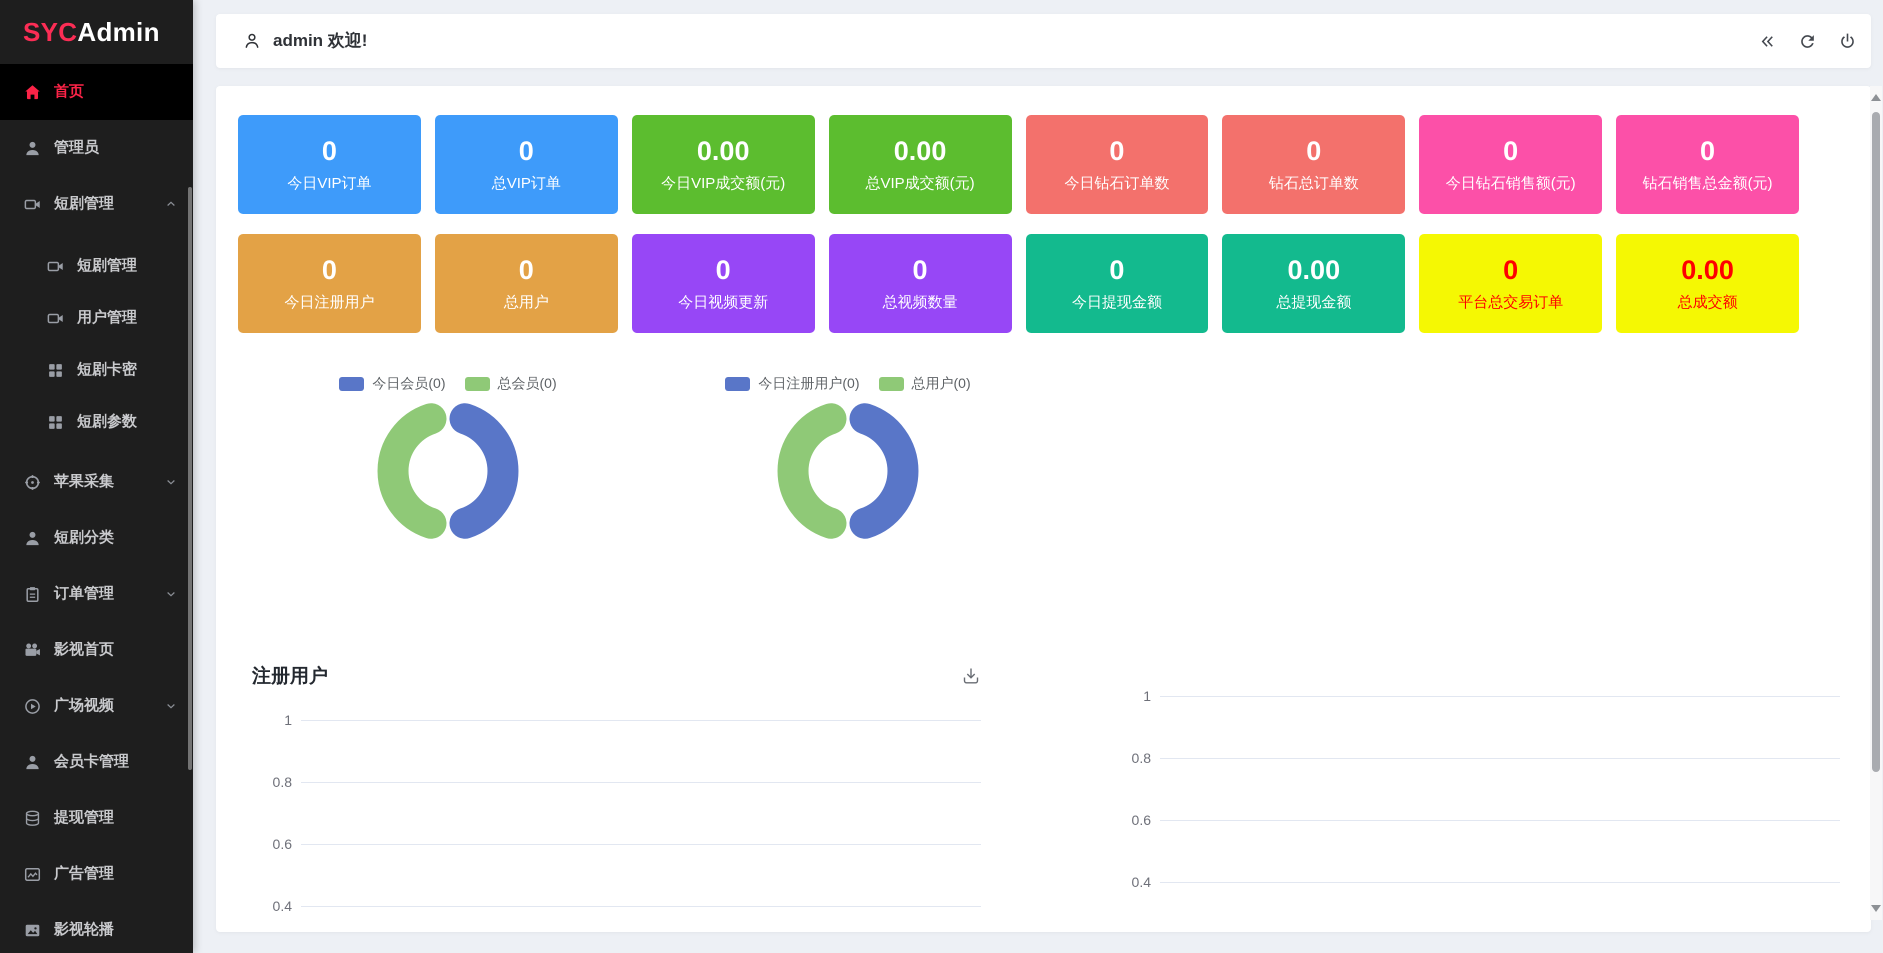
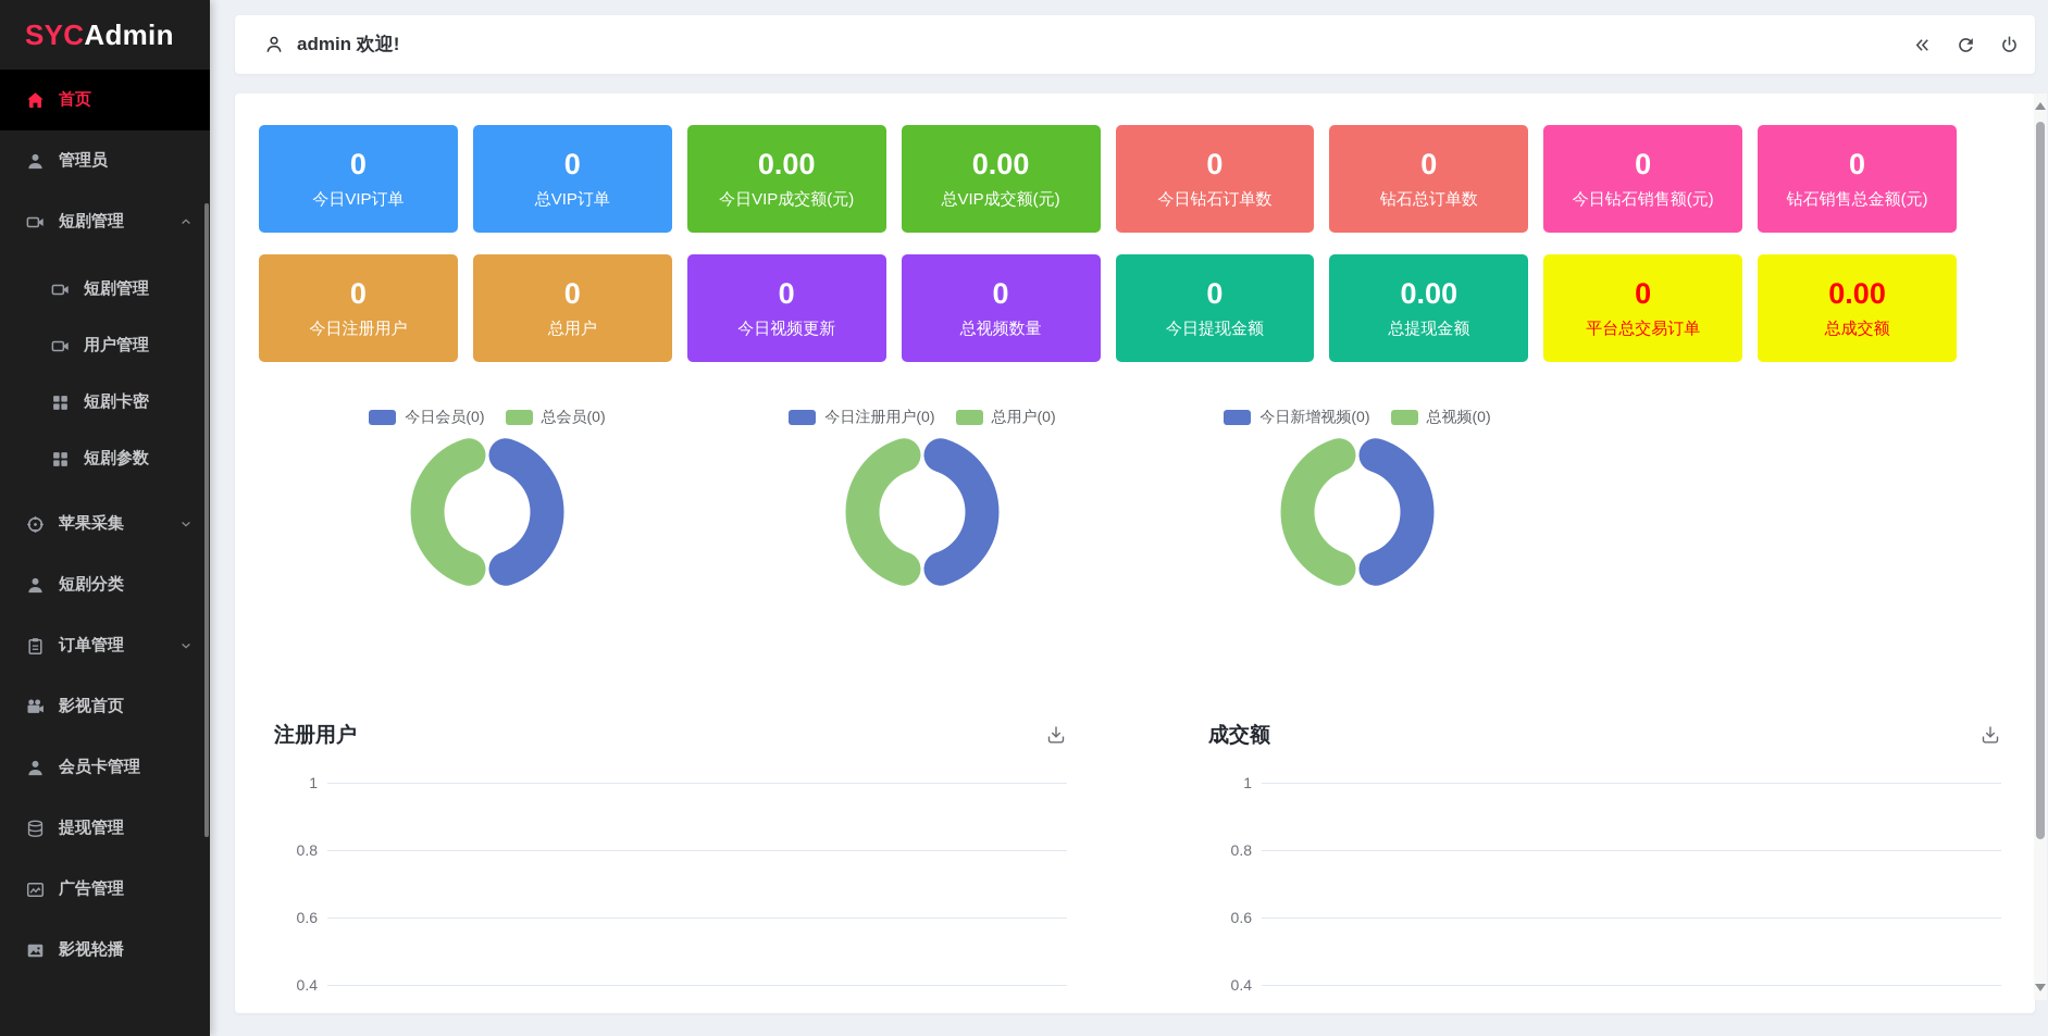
  SYC
  Admin
  首页
  管理员
  短剧管理
  短剧管理
  用户管理
  短剧卡密
  短剧参数
  苹果采集
  短剧分类
  订单管理
  影视首页
- 广场视频
  会员卡管理
  提现管理
  广告管理
  影视轮播
  admin 欢迎!
  0
  今日VIP订单
  0
  总VIP订单
  0.00
  今日VIP成交额(元)
  0.00
  总VIP成交额(元)
  0
  今日钻石订单数
  0
  钻石总订单数
  0
  今日钻石销售额(元)
  0
  钻石销售总金额(元)
  0
  今日注册用户
  0
  总用户
  0
  今日视频更新
  0
  总视频数量
  0
  今日提现金额
  0.00
  总提现金额
  0
  平台总交易订单
  0.00
  总成交额
  今日会员(0)
  总会员(0)
  今日注册用户(0)
  总用户(0)
+ 今日新增视频(0)
+ 总视频(0)
  注册用户
  1
  0.8
  0.6
  0.4
+ 成交额
  1
  0.8
  0.6
  0.4
